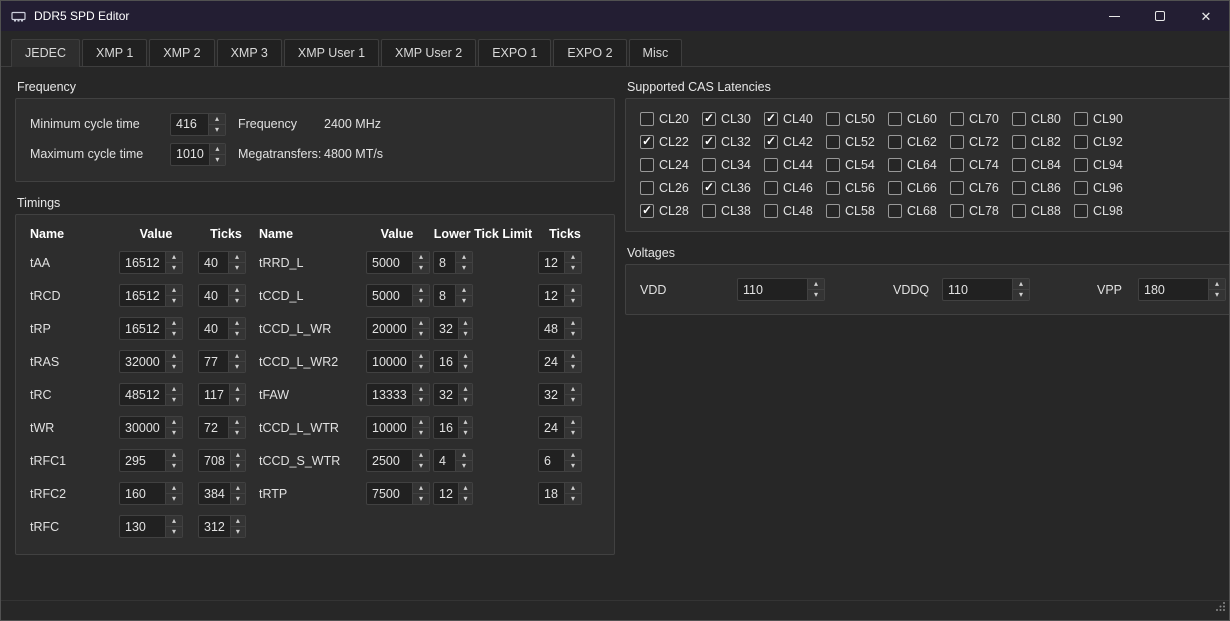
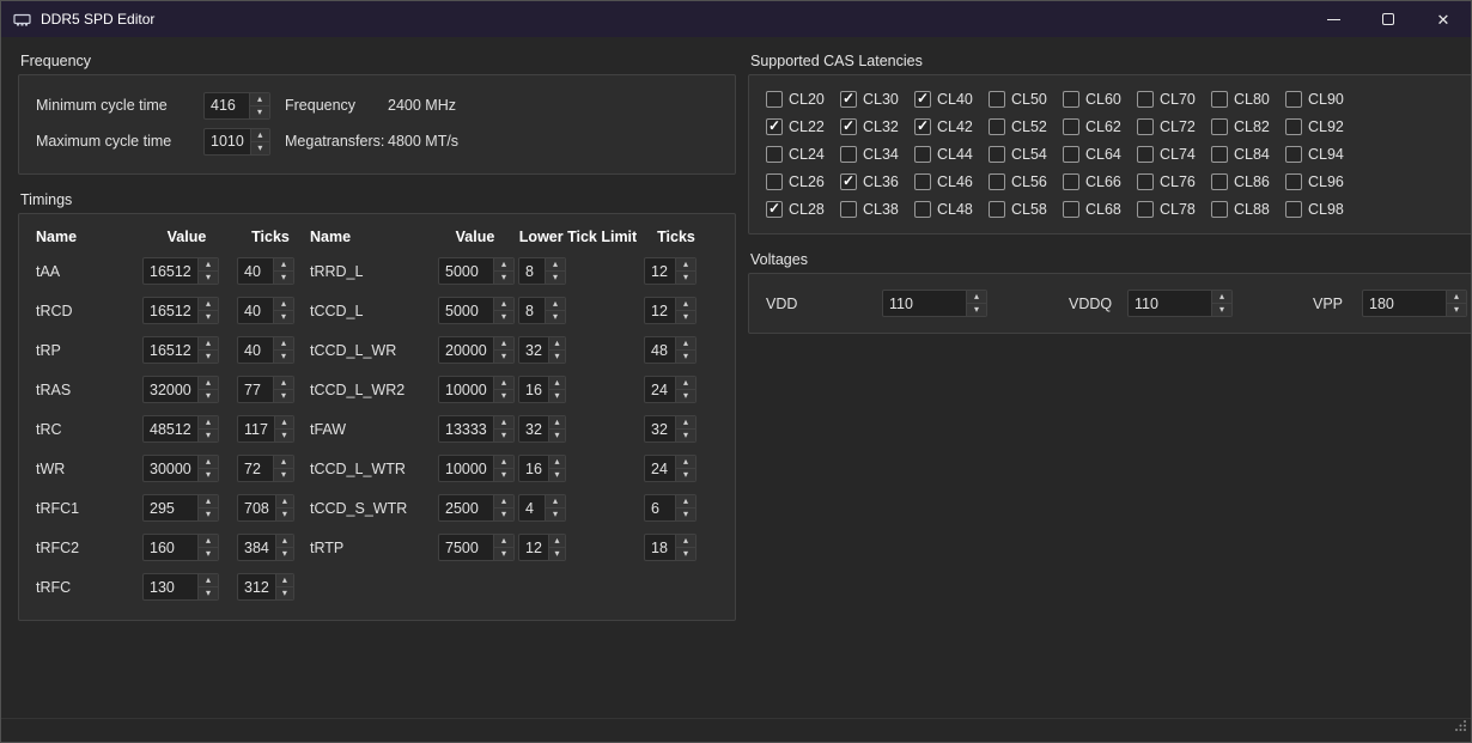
  DDR5 SPD Editor
  ✕
- JEDEC
- XMP 1
- XMP 2
- XMP 3
- XMP User 1
- XMP User 2
- EXPO 1
- EXPO 2
- Misc
  Frequency
  Minimum cycle time
  416
  Frequency
  2400 MHz
  Maximum cycle time
  1010
  Megatransfers:
  4800 MT/s
  Timings
  Name
  Value
  Ticks
  Name
  Value
  Lower Tick Limit
  Ticks
  tAA
  16512
  40
  tRRD_L
  5000
  8
  12
  tRCD
  16512
  40
  tCCD_L
  5000
  8
  12
  tRP
  16512
  40
  tCCD_L_WR
  20000
  32
  48
  tRAS
  32000
  77
  tCCD_L_WR2
  10000
  16
  24
  tRC
  48512
  117
  tFAW
  13333
  32
  32
  tWR
  30000
  72
  tCCD_L_WTR
  10000
  16
  24
  tRFC1
  295
  708
  tCCD_S_WTR
  2500
  4
  6
  tRFC2
  160
  384
  tRTP
  7500
  12
  18
  tRFC
  130
  312
  Supported CAS Latencies
  CL20
  CL30
  CL40
  CL50
  CL60
  CL70
  CL80
  CL90
  CL22
  CL32
  CL42
  CL52
  CL62
  CL72
  CL82
  CL92
  CL24
  CL34
  CL44
  CL54
  CL64
  CL74
  CL84
  CL94
  CL26
  CL36
  CL46
  CL56
  CL66
  CL76
  CL86
  CL96
  CL28
  CL38
  CL48
  CL58
  CL68
  CL78
  CL88
  CL98
  Voltages
  VDD
  110
  VDDQ
  110
  VPP
  180
